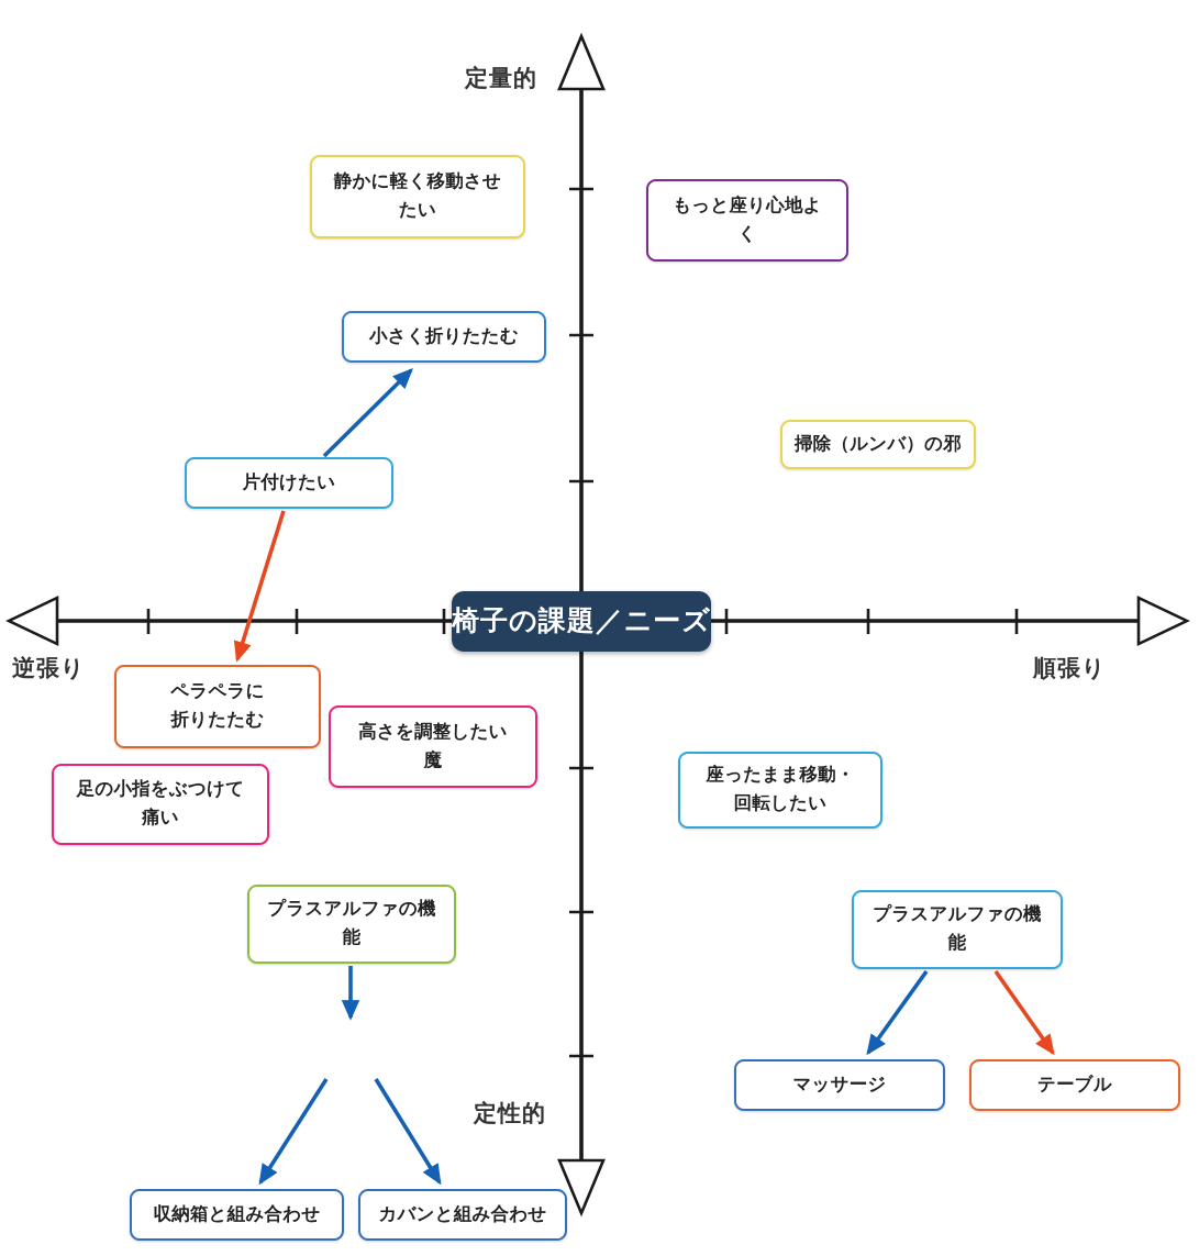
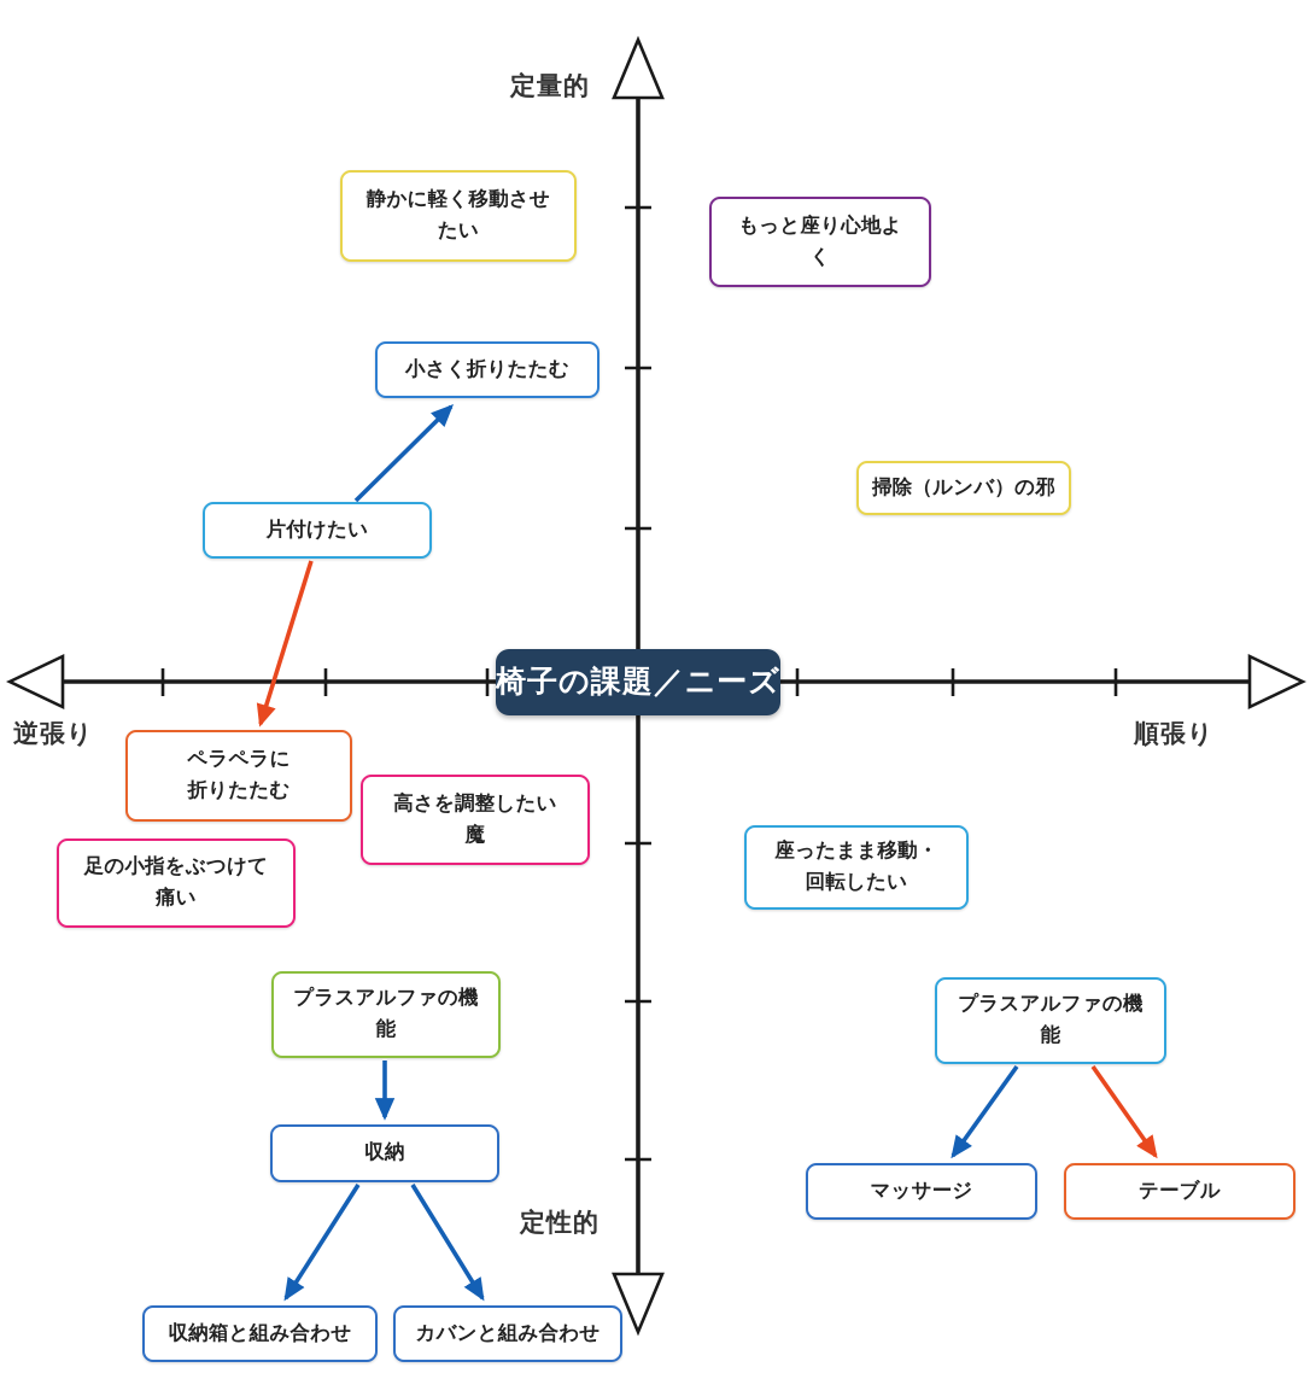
  定量的
  定性的
  逆張り
  順張り
  椅子の課題／ニーズ
  静かに軽く移動させ
  たい
  もっと座り心地よ
  く
  小さく折りたたむ
  片付けたい
  掃除（ルンバ）の邪
  ペラペラに
  折りたたむ
  高さを調整したい
  魔
  足の小指をぶつけて
  痛い
  座ったまま移動・
  回転したい
  プラスアルファの機
  能
+ 収納
  収納箱と組み合わせ
  カバンと組み合わせ
  プラスアルファの機
  能
  マッサージ
  テーブル
